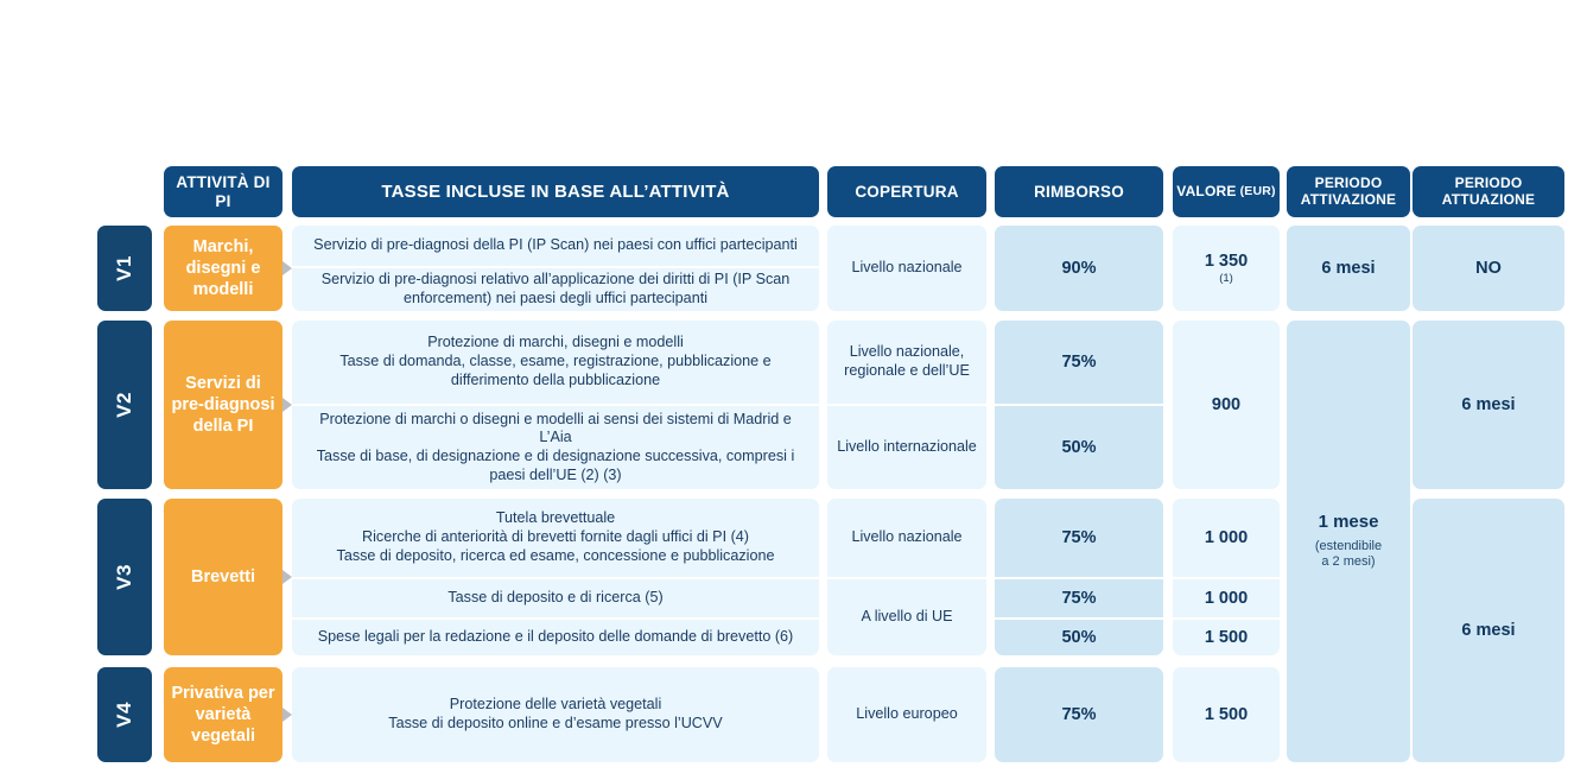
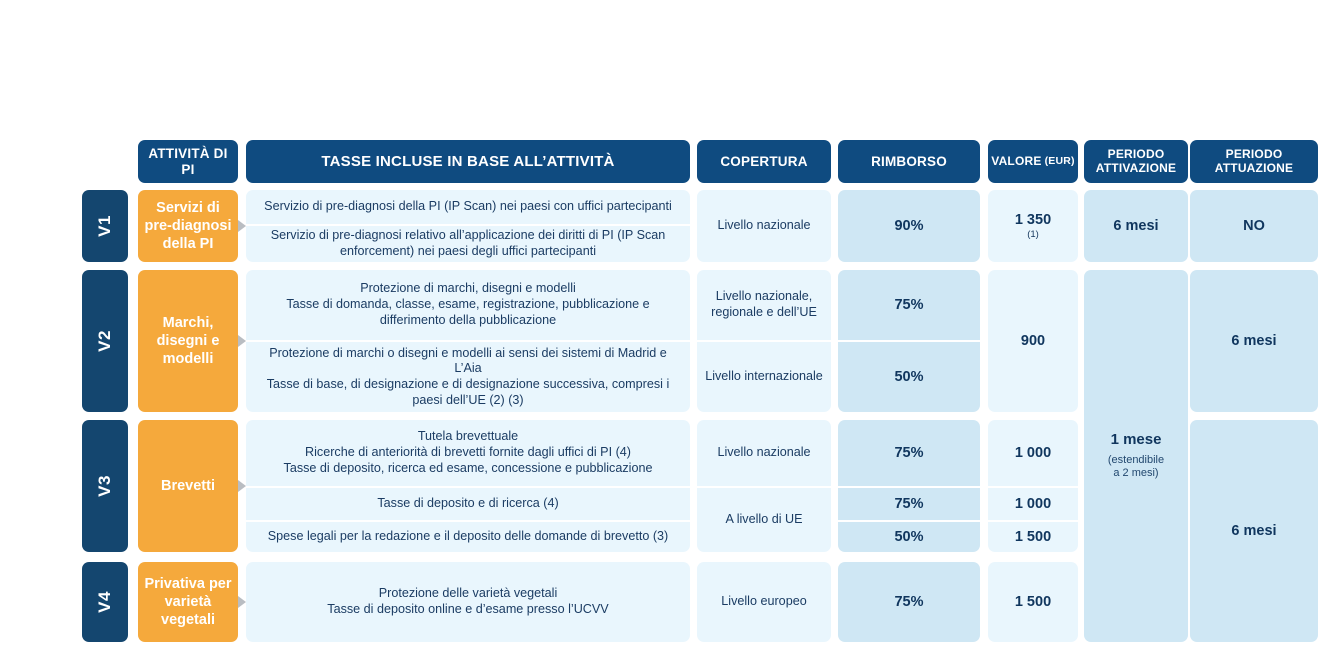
  ATTIVITÀ DI PI
  TASSE INCLUSE IN BASE ALL’ATTIVITÀ
  COPERTURA
  RIMBORSO
  VALORE
  (EUR)
  PERIODO
  ATTIVAZIONE
  PERIODO
  ATTUAZIONE
- Marchi, disegni e modelli
+ Servizi di pre-diagnosi della PI
  Servizio di pre-diagnosi della PI (IP Scan) nei paesi con uffici partecipanti
  Servizio di pre-diagnosi relativo all’applicazione dei diritti di PI (IP Scan enforcement) nei paesi degli uffici partecipanti
  Livello nazionale
  90%
  1 350
  (1)
  6 mesi
  NO
- Servizi di pre-diagnosi della PI
+ Marchi, disegni e modelli
  Protezione di marchi, disegni e modelli
  Tasse di domanda, classe, esame, registrazione, pubblicazione e differimento della pubblicazione
  Protezione di marchi o disegni e modelli ai sensi dei sistemi di Madrid e L’Aia
  Tasse di base, di designazione e di designazione successiva, compresi i paesi dell’UE (2) (3)
  Livello nazionale, regionale e dell’UE
  Livello internazionale
  75%
  50%
  900
  1 mese
  (estendibile
  a 2 mesi)
  6 mesi
  Brevetti
  Tutela brevettuale
  Ricerche di anteriorità di brevetti fornite dagli uffici di PI (4)
  Tasse di deposito, ricerca ed esame, concessione e pubblicazione
- Tasse di deposito e di ricerca (5)
+ Tasse di deposito e di ricerca (4)
- Spese legali per la redazione e il deposito delle domande di brevetto (6)
+ Spese legali per la redazione e il deposito delle domande di brevetto (3)
  Livello nazionale
  A livello di UE
  75%
  75%
  50%
  1 000
  1 000
  1 500
  6 mesi
  Privativa per varietà vegetali
  Protezione delle varietà vegetali
  Tasse di deposito online e d’esame presso l’UCVV
  Livello europeo
  75%
  1 500
